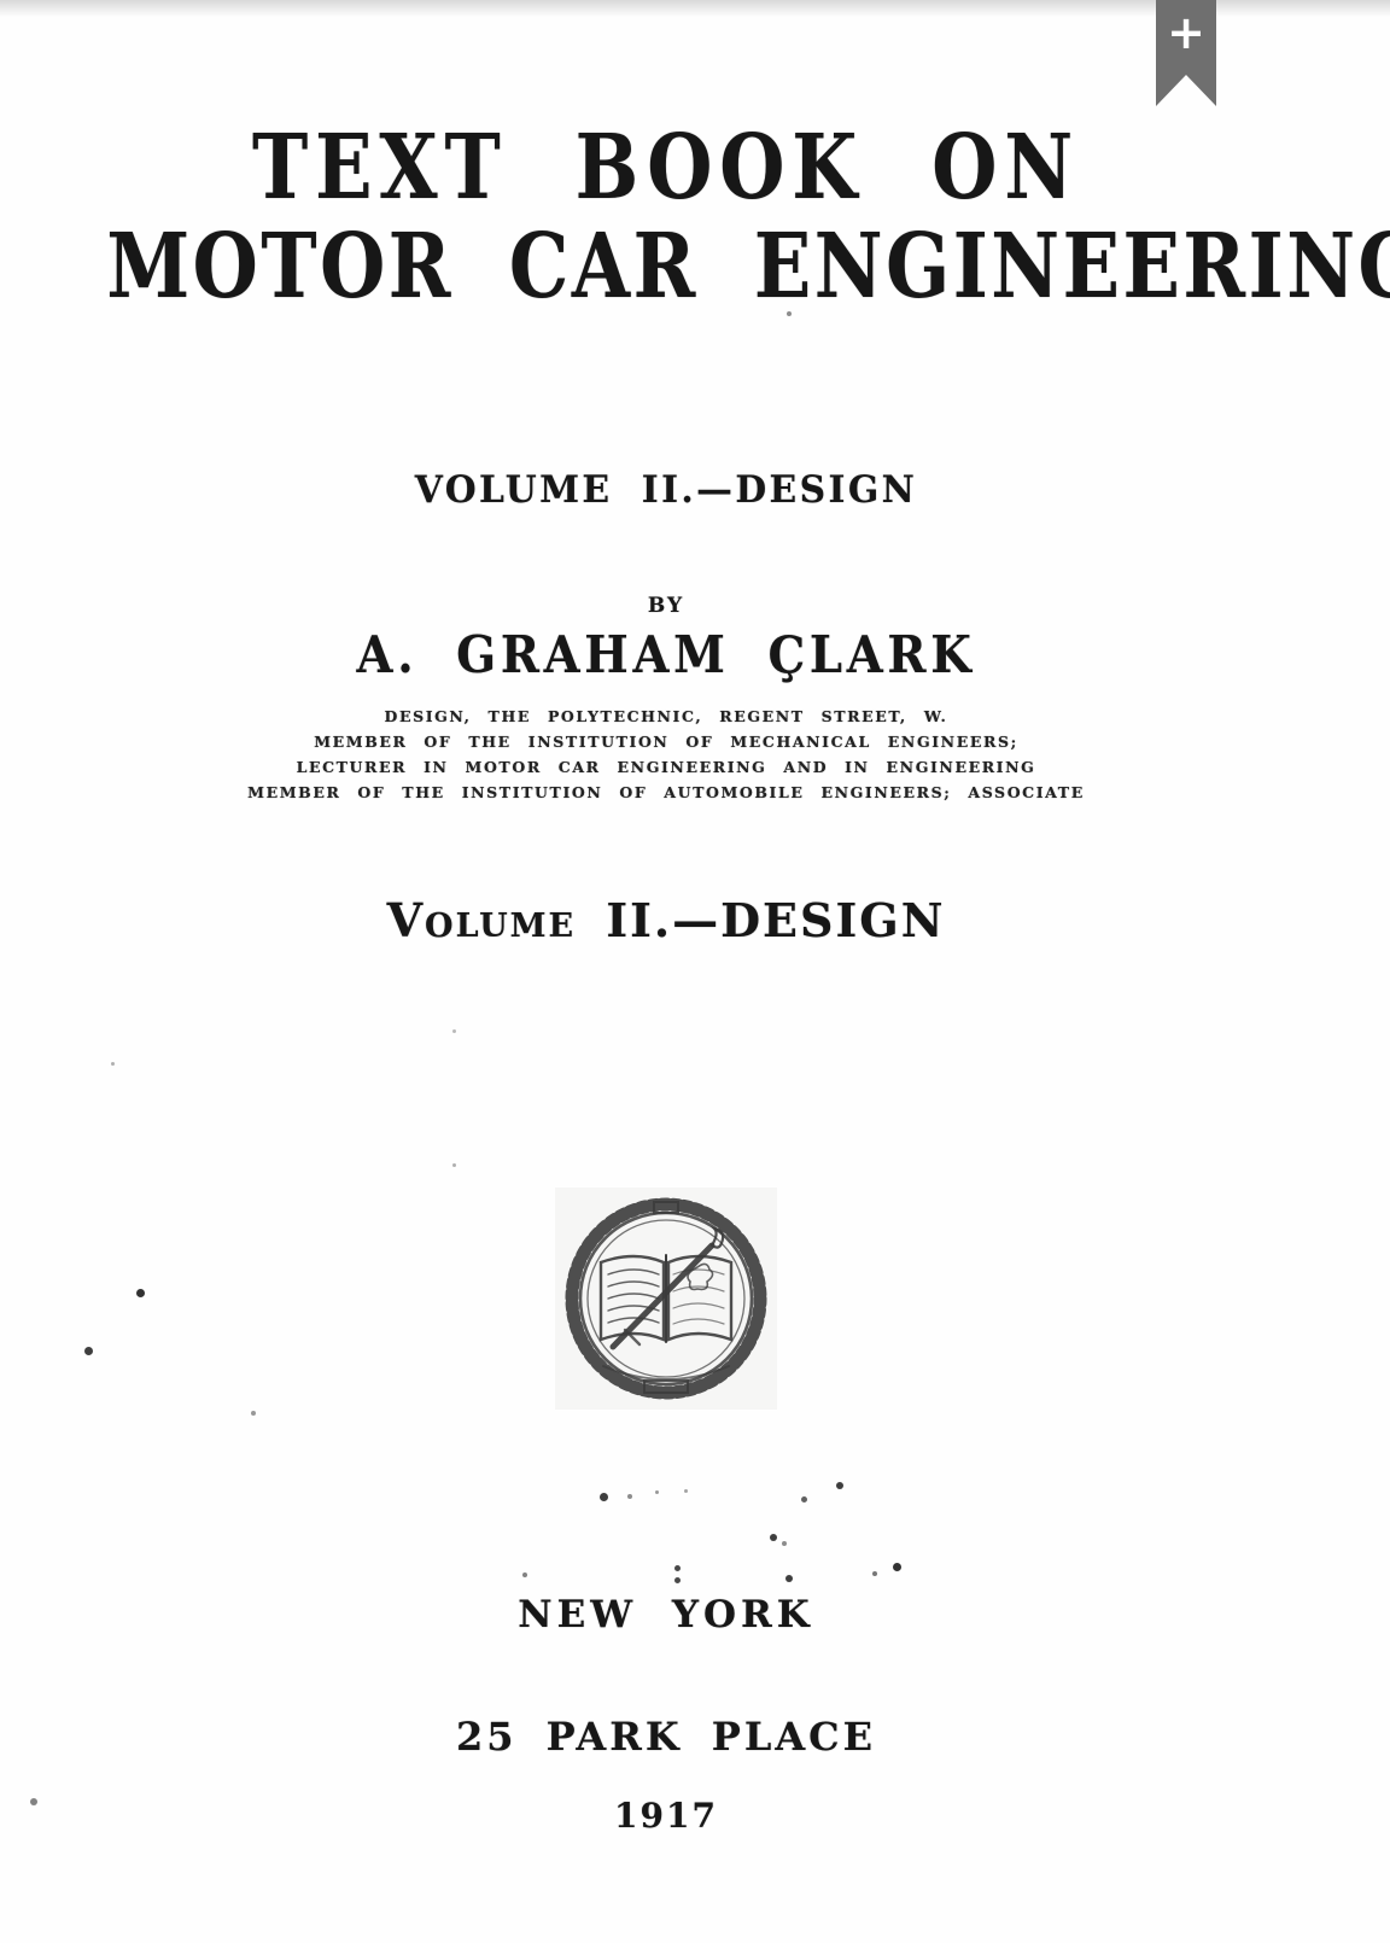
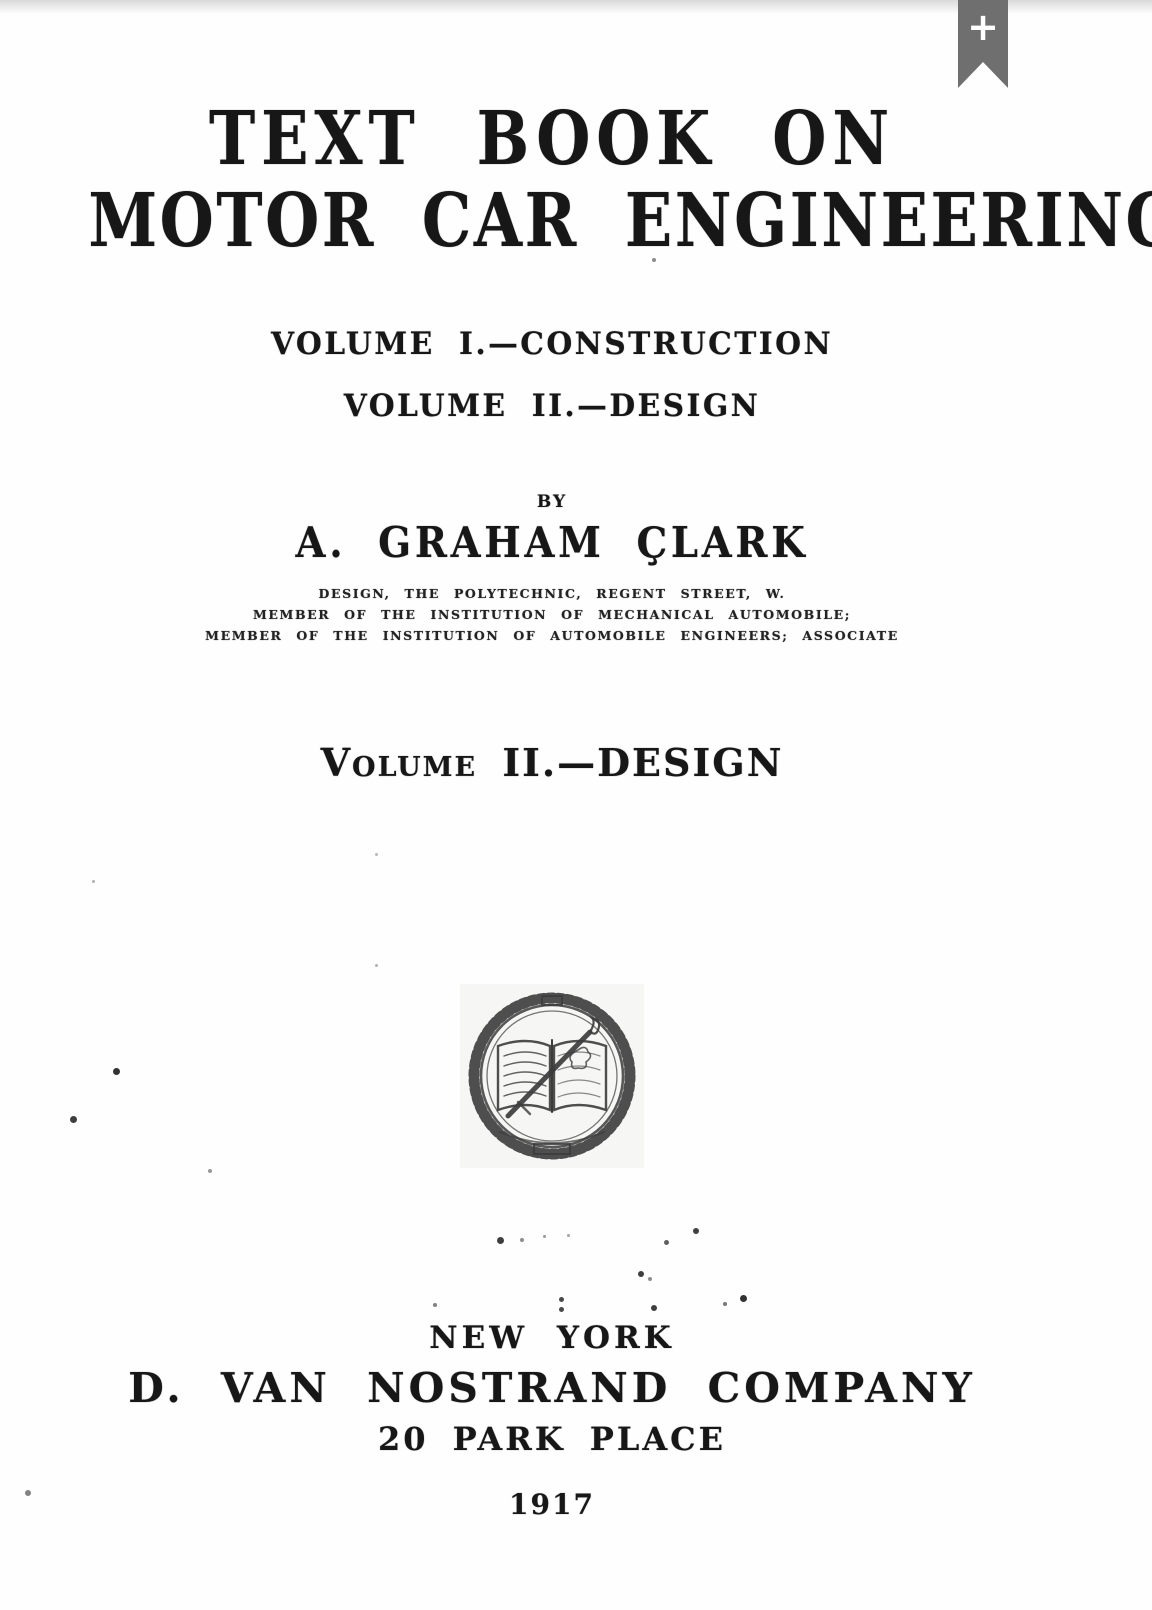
  TEXT BOOK ON
  MOTOR CAR ENGINEERIN
+ VOLUME I.—CONSTRUCTION
  VOLUME II.—DESIGN
  BY
  A. GRAHAM ÇLARK
  DESIGN, THE POLYTECHNIC, REGENT STREET, W.
- MEMBER OF THE INSTITUTION OF MECHANICAL ENGINEERS;
+ MEMBER OF THE INSTITUTION OF MECHANICAL AUTOMOBILE;
- LECTURER IN MOTOR CAR ENGINEERING AND IN ENGINEERING
  MEMBER OF THE INSTITUTION OF AUTOMOBILE ENGINEERS; ASSOCIATE
  Volume II.—DESIGN
  NEW YORK
+ D. VAN NOSTRAND COMPANY
- 25 PARK PLACE
+ 20 PARK PLACE
  1917
  +
